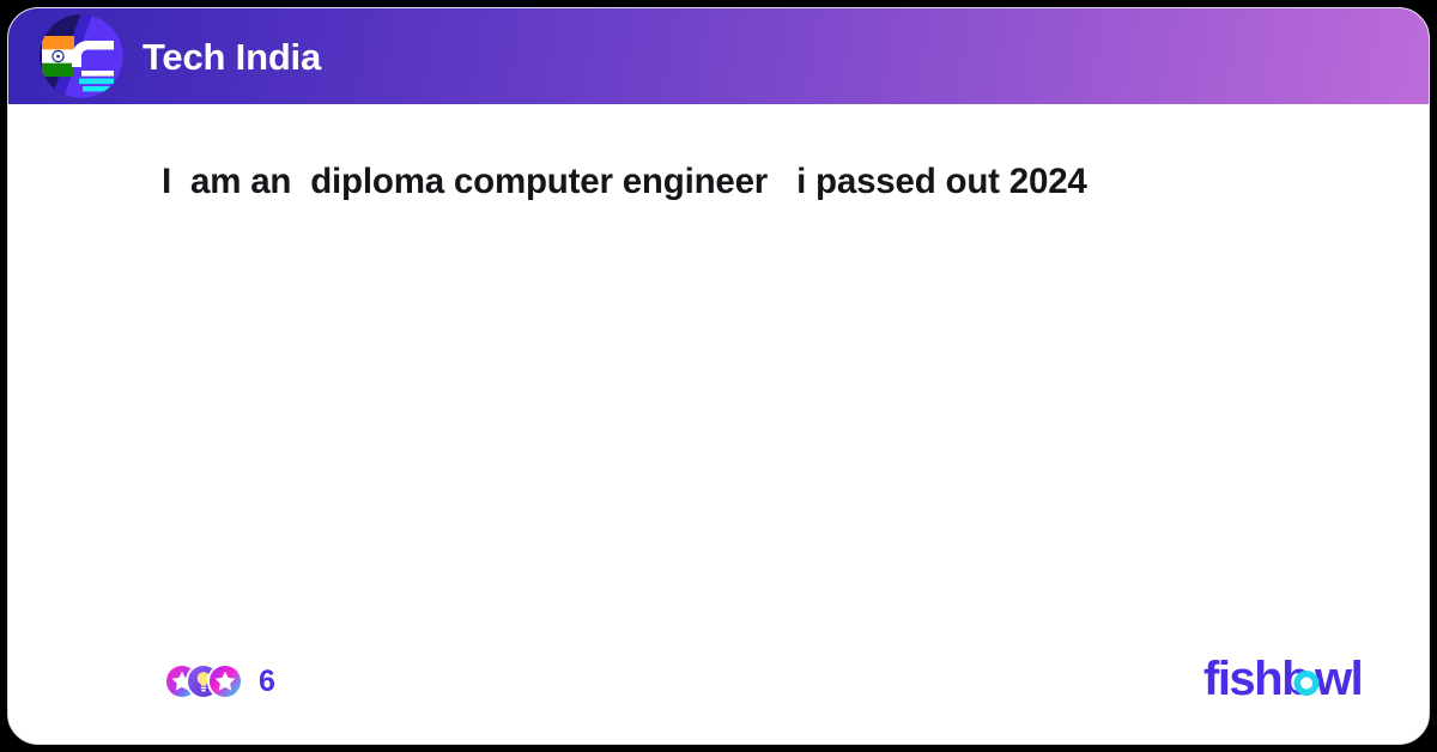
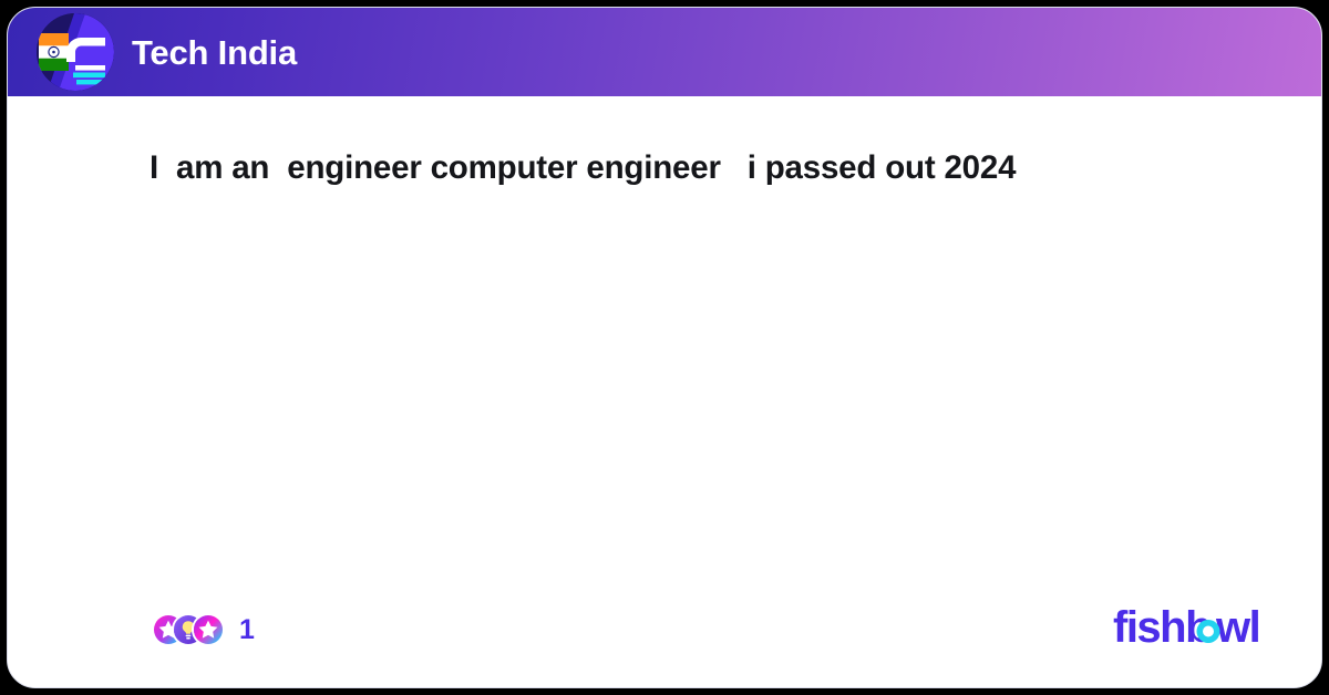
  Tech India
- I am an diploma computer engineer i passed out 2024
+ I am an engineer computer engineer i passed out 2024
- 6
+ 1
  fish
  wl
